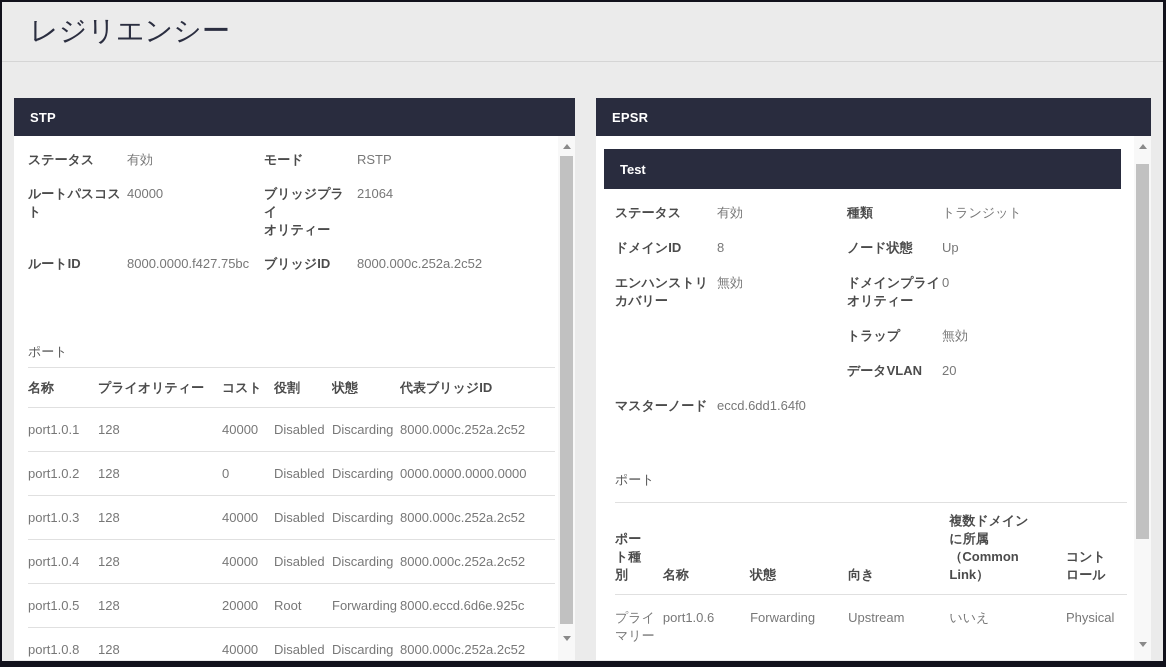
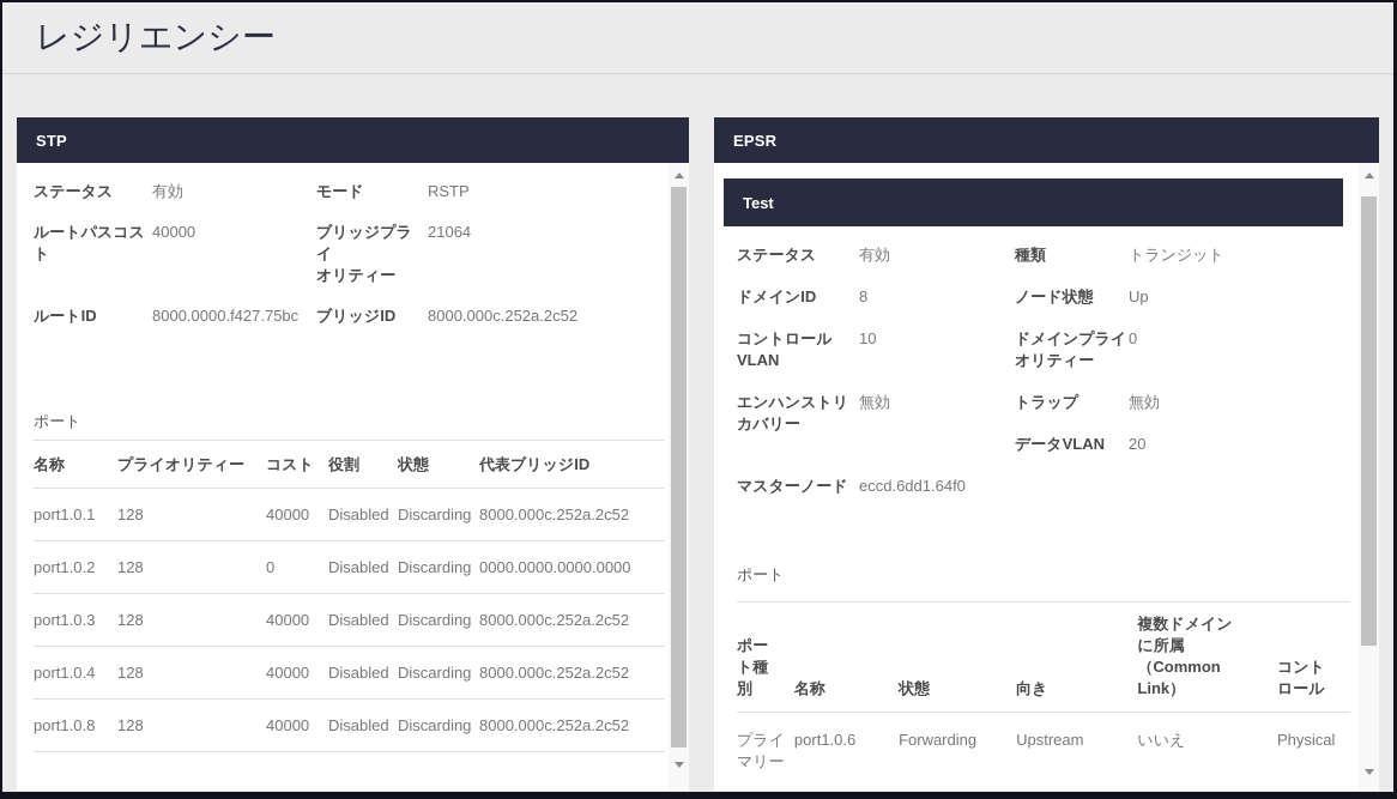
  レジリエンシー
  STP
  ステータス
  有効
  モード
  RSTP
  ルートパスコス
  ト
  40000
  ブリッジプライ
  オリティー
  21064
  ルートID
  8000.0000.f427.75bc
  ブリッジID
  8000.000c.252a.2c52
  ポート
  名称	プライオリティー	コスト	役割	状態	代表ブリッジID
  port1.0.1	128	40000	Disabled	Discarding	8000.000c.252a.2c52
  port1.0.2	128	0	Disabled	Discarding	0000.0000.0000.0000
  port1.0.3	128	40000	Disabled	Discarding	8000.000c.252a.2c52
  port1.0.4	128	40000	Disabled	Discarding	8000.000c.252a.2c52
- port1.0.5	128	20000	Root	Forwarding	8000.eccd.6d6e.925c
  port1.0.8	128	40000	Disabled	Discarding	8000.000c.252a.2c52
  EPSR
  Test
  ステータス
  有効
  ドメインID
  8
+ コントロール
+ VLAN
+ 10
  エンハンストリ
  カバリー
  無効
  種類
  トランジット
  ノード状態
  Up
  ドメインプライ
  オリティー
  0
  トラップ
  無効
  データVLAN
  20
  マスターノード
  eccd.6dd1.64f0
  ポート
  ポー ト種 別	名称	状態	向き	複数ドメイン に所属 （Common Link）	コント ロール
  プライマリー	port1.0.6	Forwarding	Upstream	いいえ	Physical
